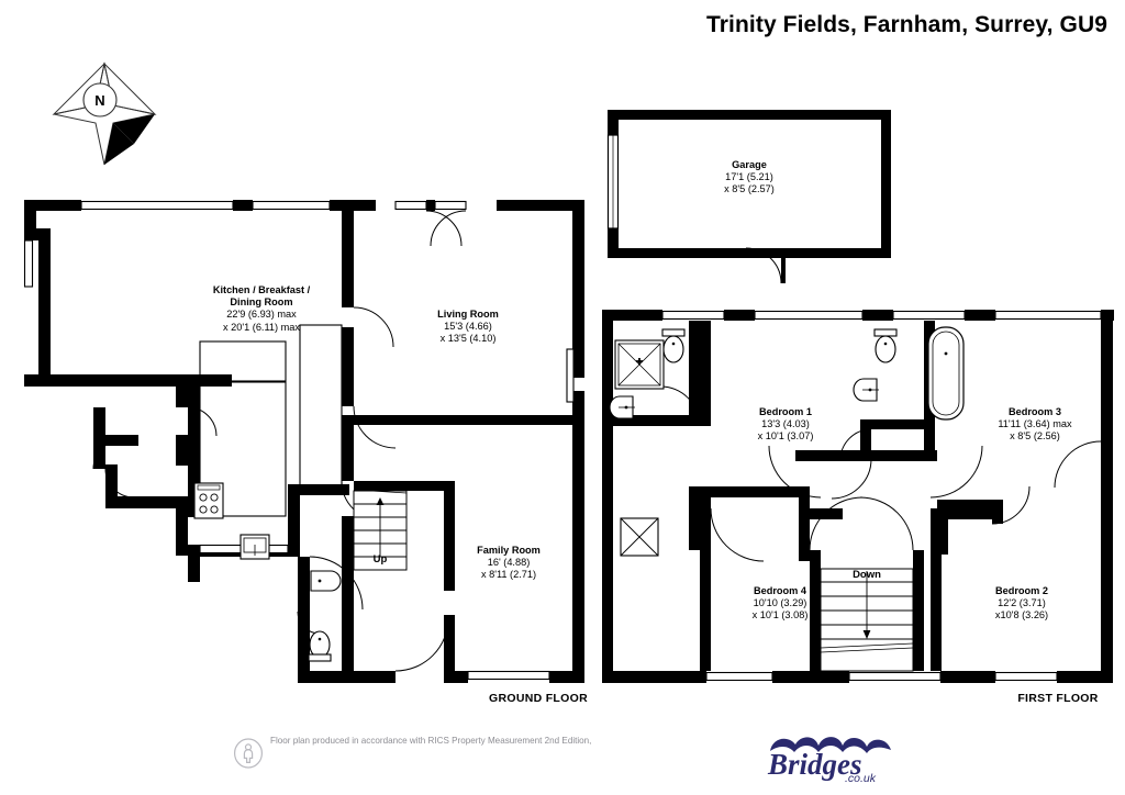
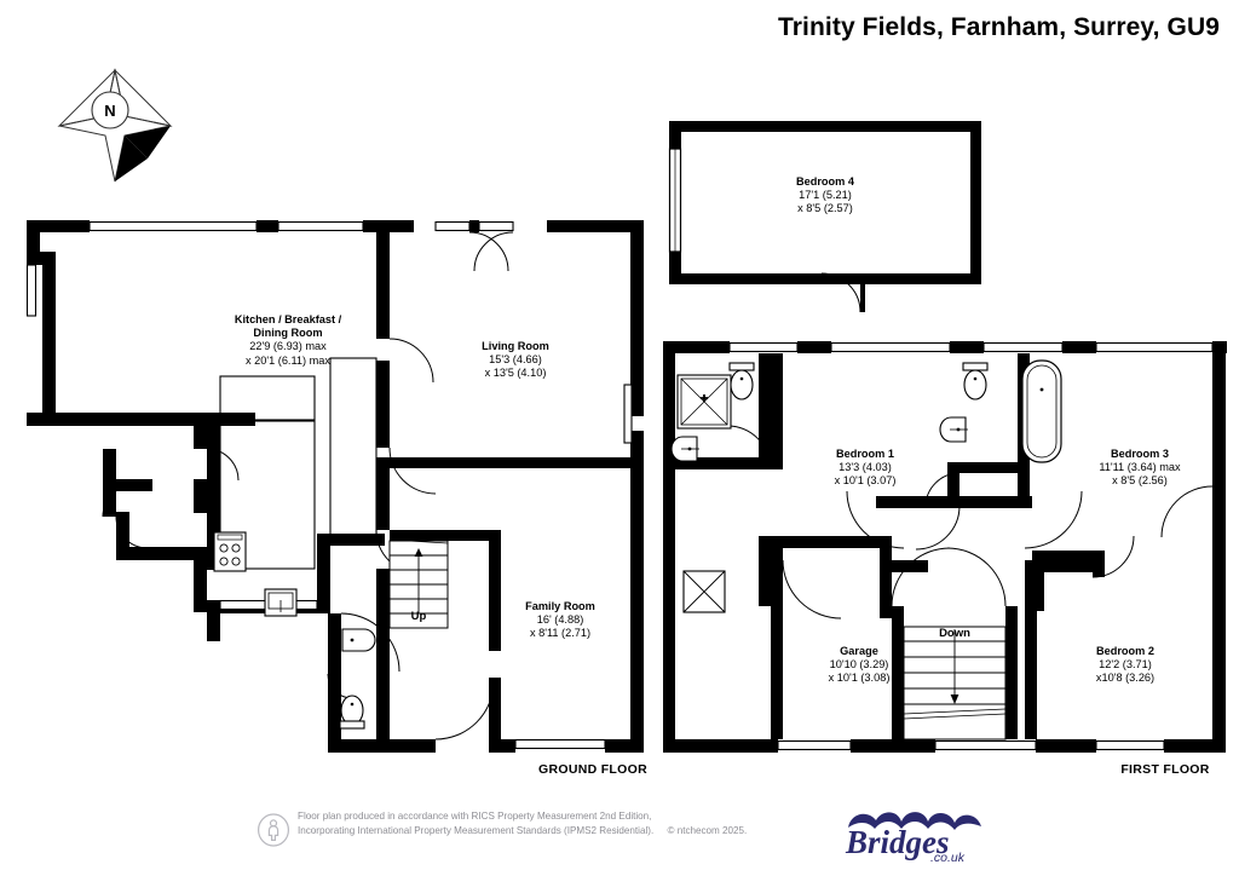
  Trinity Fields, Farnham, Surrey, GU9
  N
- Garage
+ Bedroom 4
  17'1 (5.21)
  x 8'5 (2.57)
  Kitchen / Breakfast /
  Dining Room
  22'9 (6.93) max
  x 20'1 (6.11) max
  Living Room
  15'3 (4.66)
  x 13'5 (4.10)
  Family Room
  16' (4.88)
  x 8'11 (2.71)
  Bedroom 1
  13'3 (4.03)
  x 10'1 (3.07)
  Bedroom 3
  11'11 (3.64) max
  x 8'5 (2.56)
- Bedroom 4
+ Garage
  10'10 (3.29)
  x 10'1 (3.08)
  Bedroom 2
  12'2 (3.71)
  x10'8 (3.26)
  Up
  Down
  GROUND FLOOR
  FIRST FLOOR
  Floor plan produced in accordance with RICS Property Measurement 2nd Edition,
+ Incorporating International Property Measurement Standards (IPMS2 Residential). © ntchecom 2025.
  Bridges
  .co.uk
